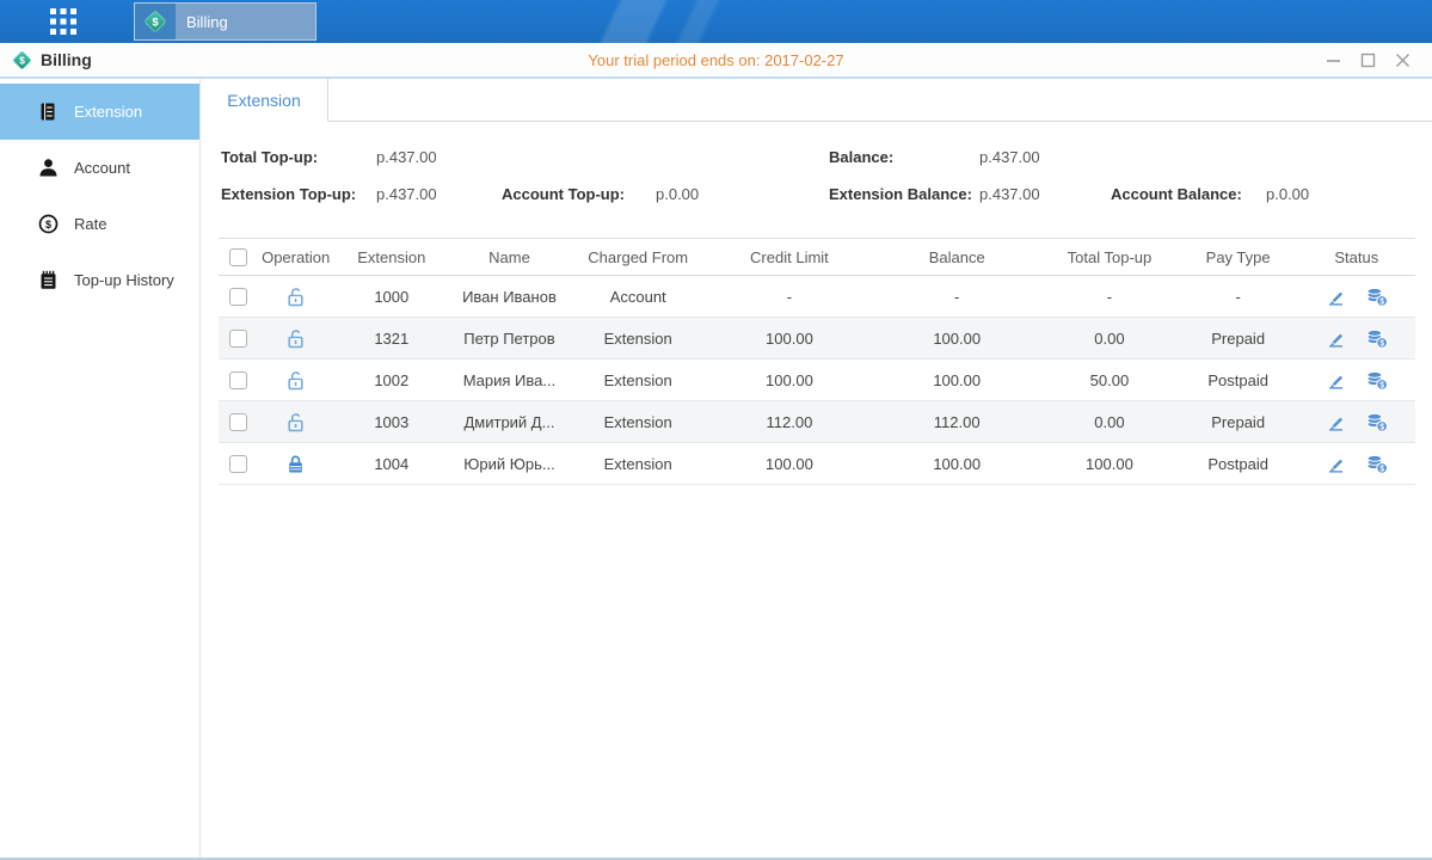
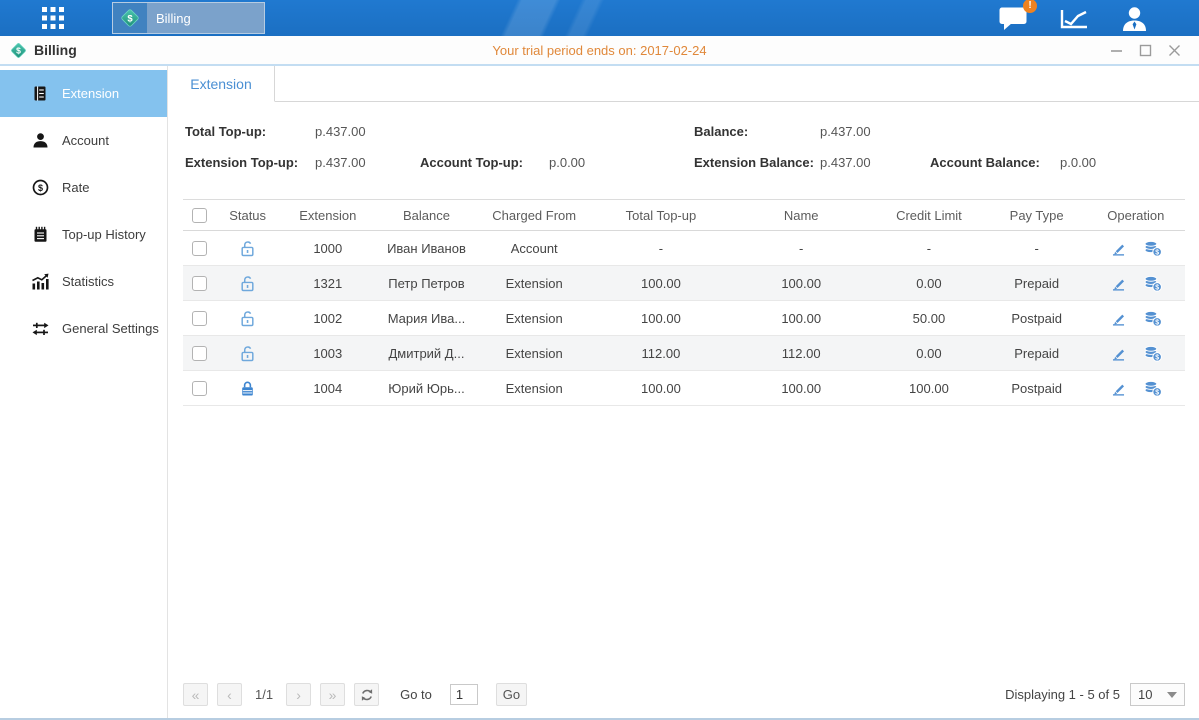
  $
  Billing
+ !
  $
  Billing
- Your trial period ends on: 2017-02-27
+ Your trial period ends on: 2017-02-24
  Extension
  Account
  $
  Rate
  Top-up History
+ Statistics
+ General Settings
  Extension
  Total Top-up:
  p.437.00
  Extension Top-up:
  p.437.00
  Account Top-up:
  p.0.00
  Balance:
  p.437.00
  Extension Balance:
  p.437.00
  Account Balance:
  p.0.00
- Operation
+ Status
  Extension
- Name
+ Balance
  Charged From
- Credit Limit
+ Total Top-up
- Balance
+ Name
- Total Top-up
+ Credit Limit
  Pay Type
- Status
+ Operation
  1000
  Иван Иванов
  Account
  -
  -
  -
  -
  1321
  Петр Петров
  Extension
  100.00
  100.00
  0.00
  Prepaid
  1002
  Мария Ива...
  Extension
  100.00
  100.00
  50.00
  Postpaid
  1003
  Дмитрий Д...
  Extension
  112.00
  112.00
  0.00
  Prepaid
  1004
  Юрий Юрь...
  Extension
  100.00
  100.00
  100.00
  Postpaid
+ «
+ ‹
+ 1/1
+ ›
+ »
+ Go to
+ 1
+ Go
+ Displaying 1 - 5 of 5
+ 10
